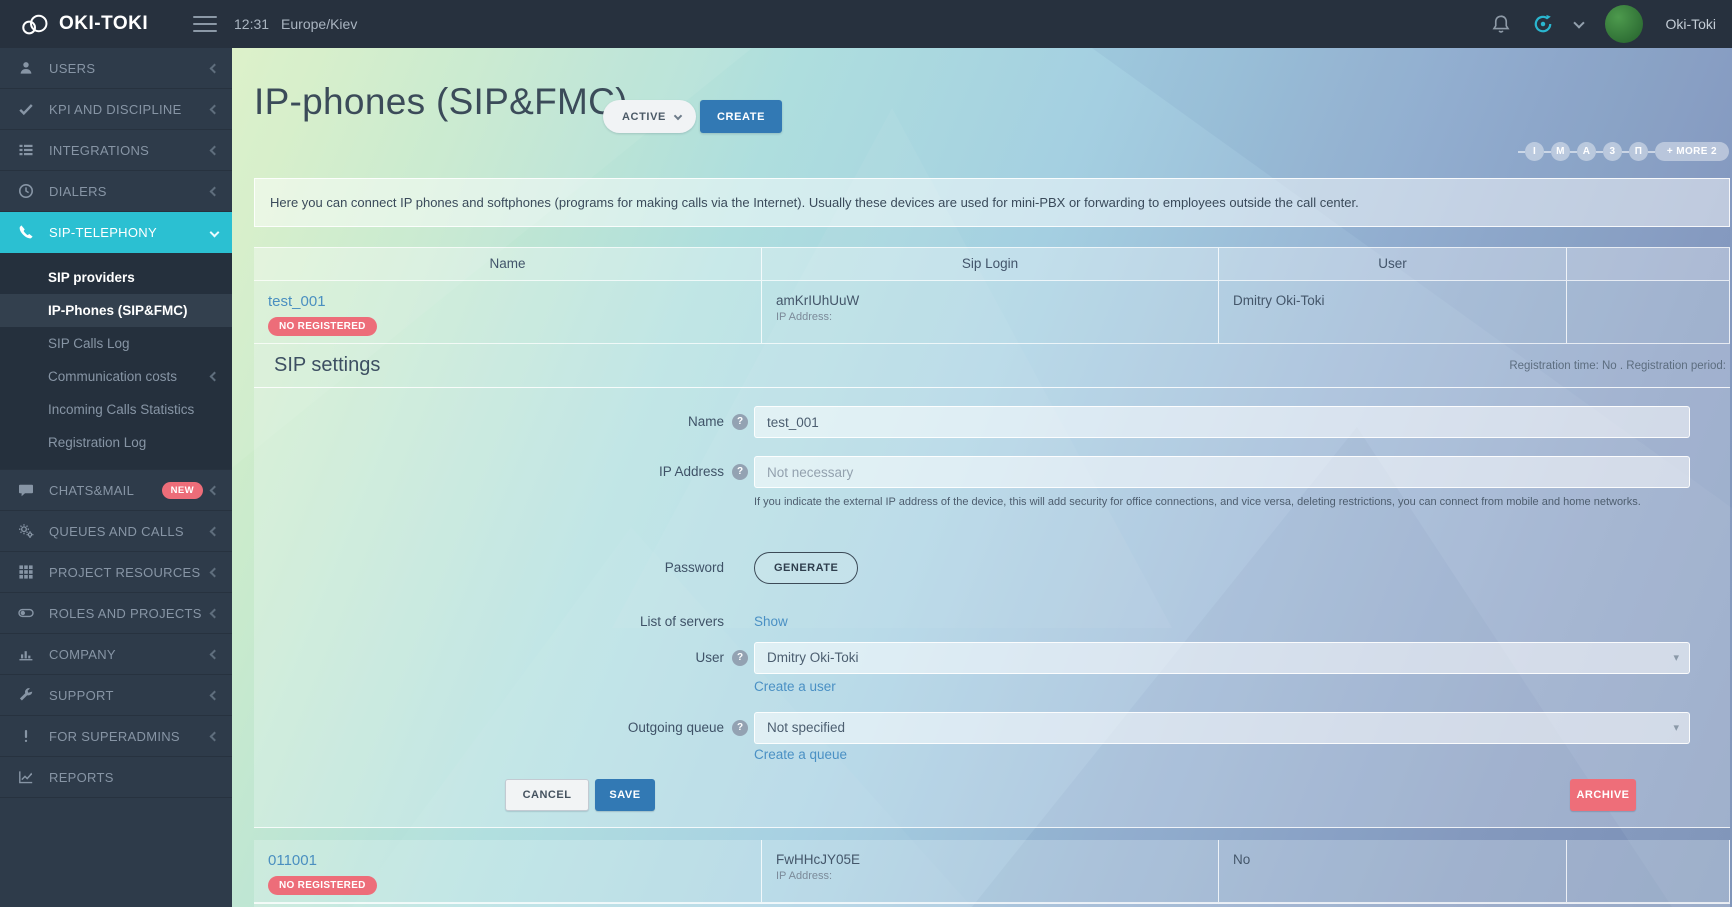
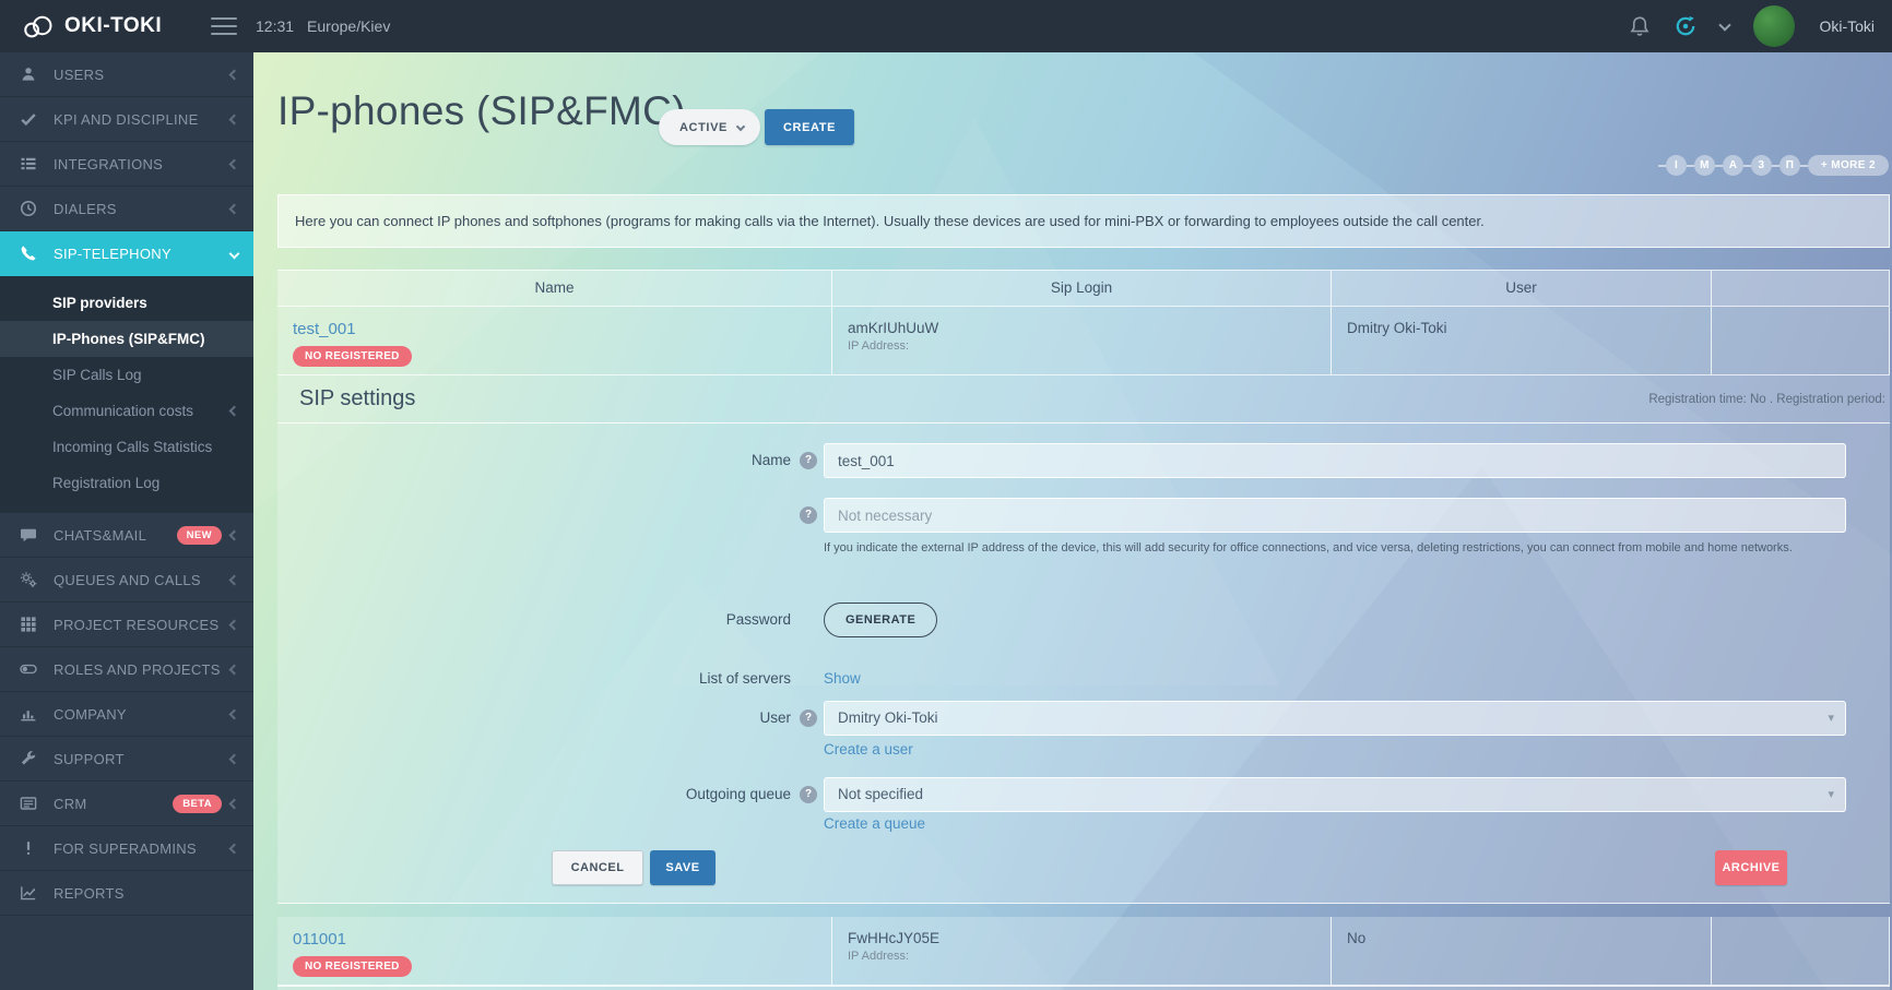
  OKI-TOKI
  12:31
  Europe/Kiev
  Oki-Toki
  USERS
  KPI AND DISCIPLINE
  INTEGRATIONS
  DIALERS
  SIP-TELEPHONY
  SIP providers
  IP-Phones (SIP&FMC)
  SIP Calls Log
  Communication costs
  Incoming Calls Statistics
  Registration Log
  CHATS&MAIL
  NEW
  QUEUES AND CALLS
  PROJECT RESOURCES
  ROLES AND PROJECTS
  COMPANY
  SUPPORT
+ CRM
+ BETA
  FOR SUPERADMINS
  REPORTS
  IP-phones (SIP&FMC
  ACTIVE
  CREATE
  I
  M
  A
  3
  П
  + MORE 2
  Here you can connect IP phones and softphones (programs for making calls via the Internet). Usually these devices are used for mini-PBX or forwarding to employees outside the call center.
  Name
  Sip Login
  User
  test_001
  NO REGISTERED
  amKrIUhUuW
  IP Address:
  Dmitry Oki-Toki
  SIP settings
  Registration time: No . Registration period:
  Name
  test_001
- IP Address
  Not necessary
  If you indicate the external IP address of the device, this will add security for office connections, and vice versa, deleting restrictions, you can connect from mobile and home networks.
  Password
  GENERATE
  List of servers
  Show
  User
  Dmitry Oki-Toki
  Create a user
  Outgoing queue
  Not specified
  Create a queue
  CANCEL
  SAVE
  ARCHIVE
  011001
  NO REGISTERED
  FwHHcJY05E
  IP Address:
  No
